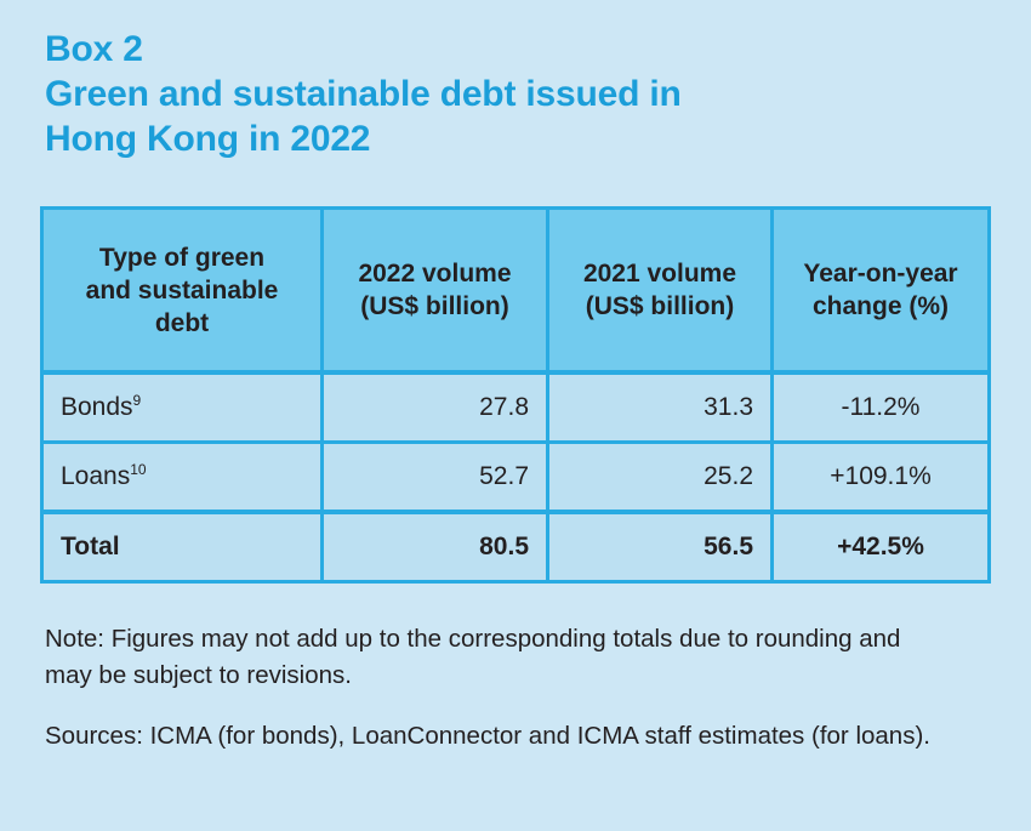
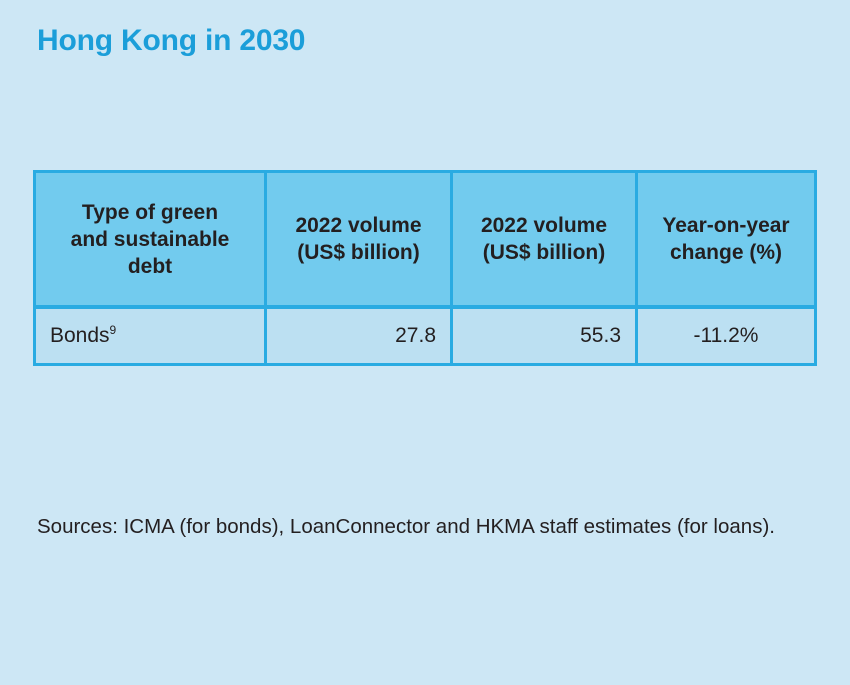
- Box 2
- Green and sustainable debt issued in
- Hong Kong in 2022
+ Hong Kong in 2030
- Type of green and sustainable debt	2022 volume (US$ billion)	2021 volume (US$ billion)	Year-on-year change (%)
+ Type of green and sustainable debt	2022 volume (US$ billion)	2022 volume (US$ billion)	Year-on-year change (%)
- Bonds9	27.8	31.3	-11.2%
+ Bonds9	27.8	55.3	-11.2%
- Loans10	52.7	25.2	+109.1%
- Total	80.5	56.5	+42.5%
- Note: Figures may not add up to the corresponding totals due to rounding and may be subject to revisions.
- Sources: ICMA (for bonds), LoanConnector and ICMA staff estimates (for loans).
+ Sources: ICMA (for bonds), LoanConnector and HKMA staff estimates (for loans).
